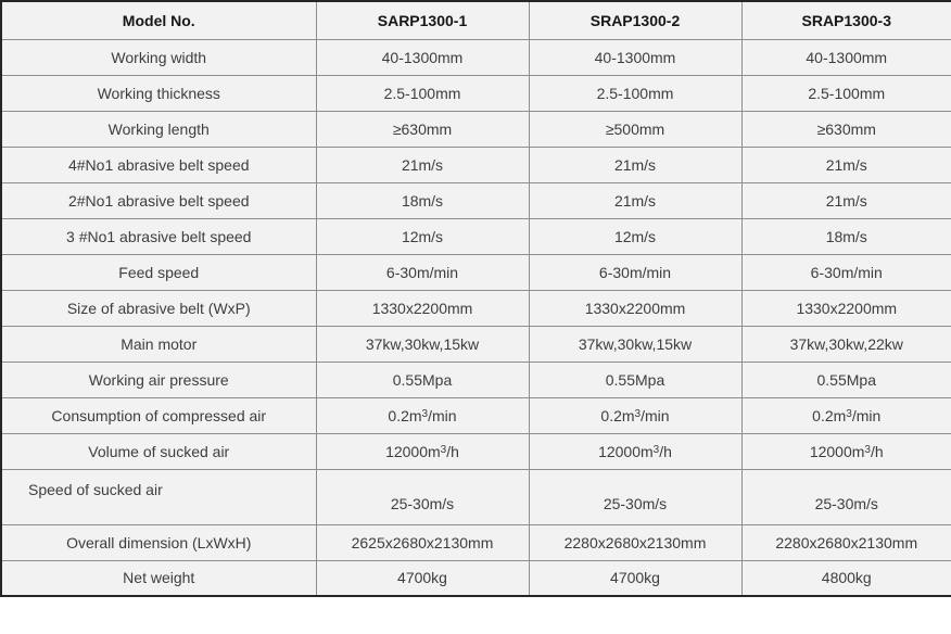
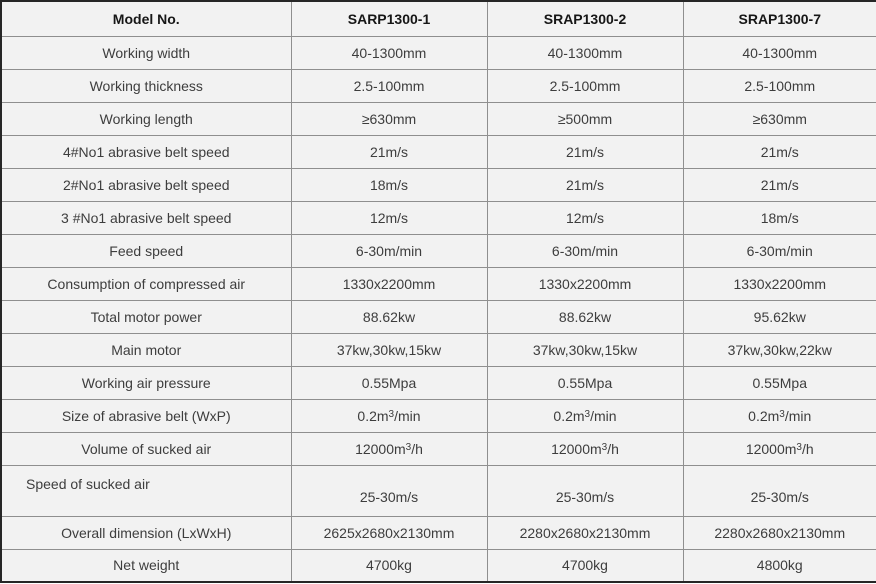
- Model No.	SARP1300-1	SRAP1300-2	SRAP1300-3
+ Model No.	SARP1300-1	SRAP1300-2	SRAP1300-7
  Working width	40-1300mm	40-1300mm	40-1300mm
  Working thickness	2.5-100mm	2.5-100mm	2.5-100mm
  Working length	≥630mm	≥500mm	≥630mm
  4#No1 abrasive belt speed	21m/s	21m/s	21m/s
  2#No1 abrasive belt speed	18m/s	21m/s	21m/s
  3 #No1 abrasive belt speed	12m/s	12m/s	18m/s
  Feed speed	6-30m/min	6-30m/min	6-30m/min
- Size of abrasive belt (WxP)	1330x2200mm	1330x2200mm	1330x2200mm
+ Consumption of compressed air	1330x2200mm	1330x2200mm	1330x2200mm
+ Total motor power	88.62kw	88.62kw	95.62kw
  Main motor	37kw,30kw,15kw	37kw,30kw,15kw	37kw,30kw,22kw
  Working air pressure	0.55Mpa	0.55Mpa	0.55Mpa
- Consumption of compressed air	0.2m3/min	0.2m3/min	0.2m3/min
+ Size of abrasive belt (WxP)	0.2m3/min	0.2m3/min	0.2m3/min
  Volume of sucked air	12000m3/h	12000m3/h	12000m3/h
  Speed of sucked air	25-30m/s	25-30m/s	25-30m/s
  Overall dimension (LxWxH)	2625x2680x2130mm	2280x2680x2130mm	2280x2680x2130mm
  Net weight	4700kg	4700kg	4800kg
